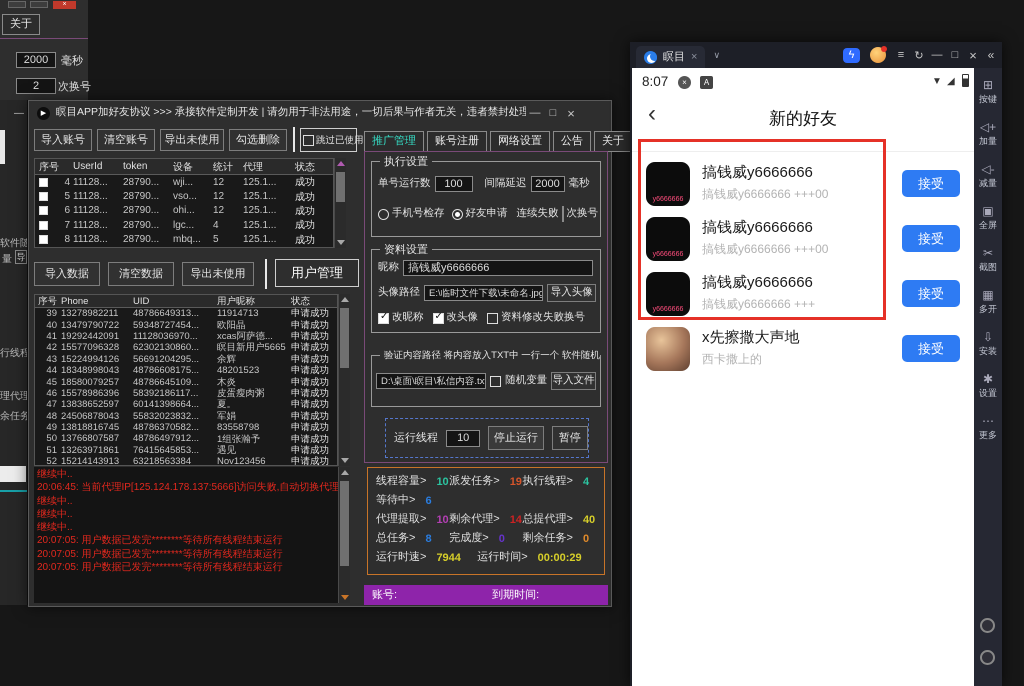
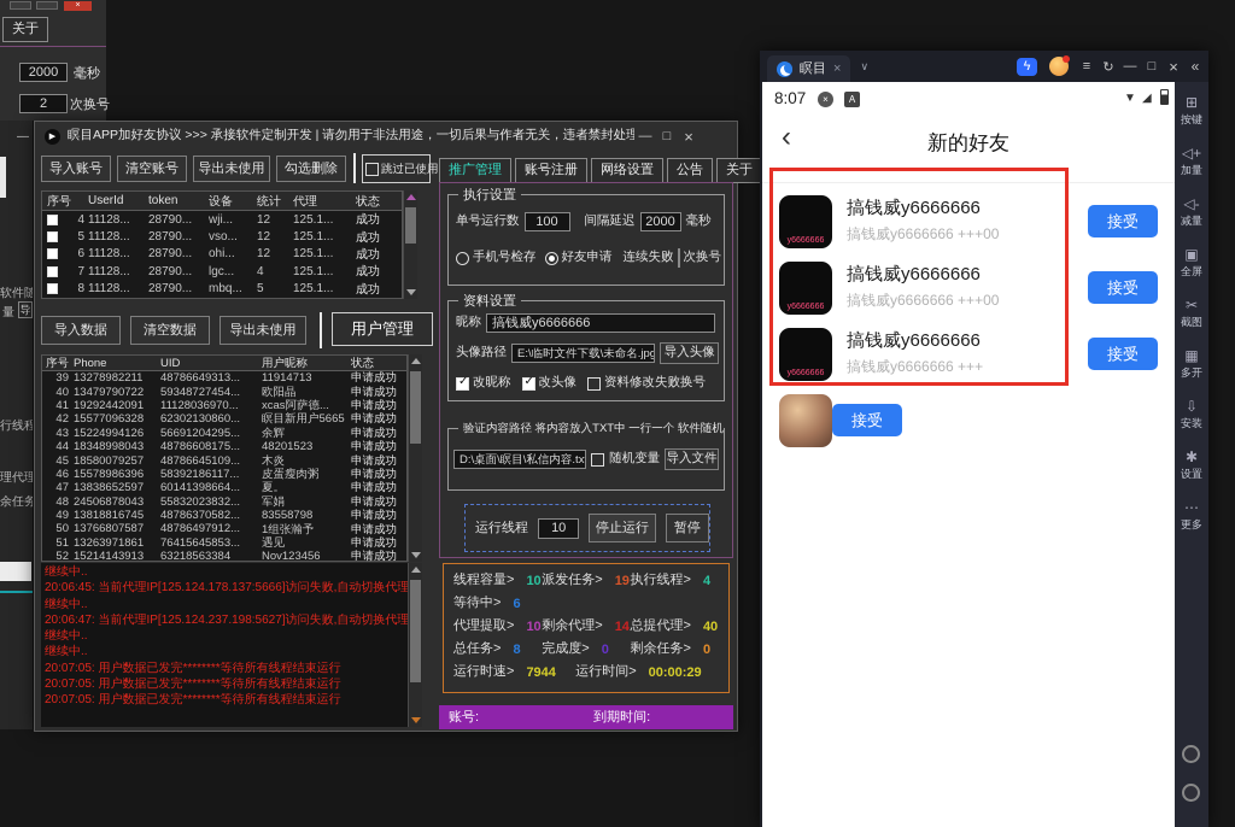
  关于
  2000
  毫秒
  2
  次换号
  —
  软件随
  量
  导
  行线程
  理代理
  余任务
  瞑目APP加好友协议 >>> 承接软件定制开发 | 请勿用于非法用途，一切后果与作者无关，违者禁封处理
  —
  □
  ×
  导入账号
  清空账号
  导出未使用
  勾选删除
  跳过已使用
  序号
  UserId
  token
  设备
  统计
  代理
  状态
  4
  11128...
  28790...
  wji...
  12
  125.1...
  成功
  5
  11128...
  28790...
  vso...
  12
  125.1...
  成功
  6
  11128...
  28790...
  ohi...
  12
  125.1...
  成功
  7
  11128...
  28790...
  lgc...
  4
  125.1...
  成功
  8
  11128...
  28790...
  mbq...
  5
  125.1...
  成功
  导入数据
  清空数据
  导出未使用
  用户管理
  序号
  Phone
  UID
  用户昵称
  状态
  39
  13278982211
  48786649313...
  11914713
  申请成功
  40
  13479790722
  59348727454...
  欧阳晶
  申请成功
  41
  19292442091
  11128036970...
  xcas阿萨德...
  申请成功
  42
  15577096328
  62302130860...
  瞑目新用户5665
  申请成功
  43
  15224994126
  56691204295...
  余辉
  申请成功
  44
  18348998043
  48786608175...
  48201523
  申请成功
  45
  18580079257
  48786645109...
  木炎
  申请成功
  46
  15578986396
  58392186117...
  皮蛋瘦肉粥
  申请成功
  47
  13838652597
  60141398664...
  夏。
  申请成功
  48
  24506878043
  55832023832...
  军娟
  申请成功
  49
  13818816745
  48786370582...
  83558798
  申请成功
  50
  13766807587
  48786497912...
  1组张瀚予
  申请成功
  51
  13263971861
  76415645853...
  遇见
  申请成功
  52
  15214143913
  63218563384
  Nov123456
  申请成功
  继续中..
  20:06:45: 当前代理IP[125.124.178.137:5666]访问失败,自动切换代理
  继续中..
+ 20:06:47: 当前代理IP[125.124.237.198:5627]访问失败,自动切换代理
  继续中..
  继续中..
  20:07:05: 用户数据已发完********等待所有线程结束运行
  20:07:05: 用户数据已发完********等待所有线程结束运行
  20:07:05: 用户数据已发完********等待所有线程结束运行
  推广管理
  账号注册
  网络设置
  公告
  关于
  执行设置
  单号运行数
  100
  间隔延迟
  2000
  毫秒
  手机号检存
  好友申请
  连续失败
  2
  次换号
  资料设置
  昵称
  搞钱威y6666666
  头像路径
  E:\临时文件下载\未命名.jpg
  导入头像
  改昵称
  改头像
  资料修改失败换号
  验证内容路径 将内容放入TXT中 一行一个 软件随机
  D:\桌面\瞑目\私信内容.txt
  随机变量
  导入文件
  运行线程
  10
  停止运行
  暂停
  线程容量>
  10
  派发任务>
  19
  执行线程>
  4
  等待中>
  6
  代理提取>
  10
  剩余代理>
  14
  总提代理>
  40
  总任务>
  8
  完成度>
  0
  剩余任务>
  0
  运行时速>
  7944
  运行时间>
  00:00:29
  账号:
  到期时间:
  瞑目
  ×
  ∨
  ϟ
  ≡
  ↻
  —
  □
  ×
  «
  8:07
  ×
  A
  ▼
  ◢
  ‹
  新的好友
  搞钱威y6666666
  搞钱威y6666666 +++00
  接受
  搞钱威y6666666
  搞钱威y6666666 +++00
  接受
  搞钱威y6666666
  搞钱威y6666666 +++
  接受
- x先擦撒大声地
- 西卡撒上的
  接受
  ⊞
  按键
  ◁+
  加量
  ◁-
  减量
  ▣
  全屏
  ✂
  截图
  ▦
  多开
  ⇩
  安装
  ✱
  设置
  ⋯
  更多
